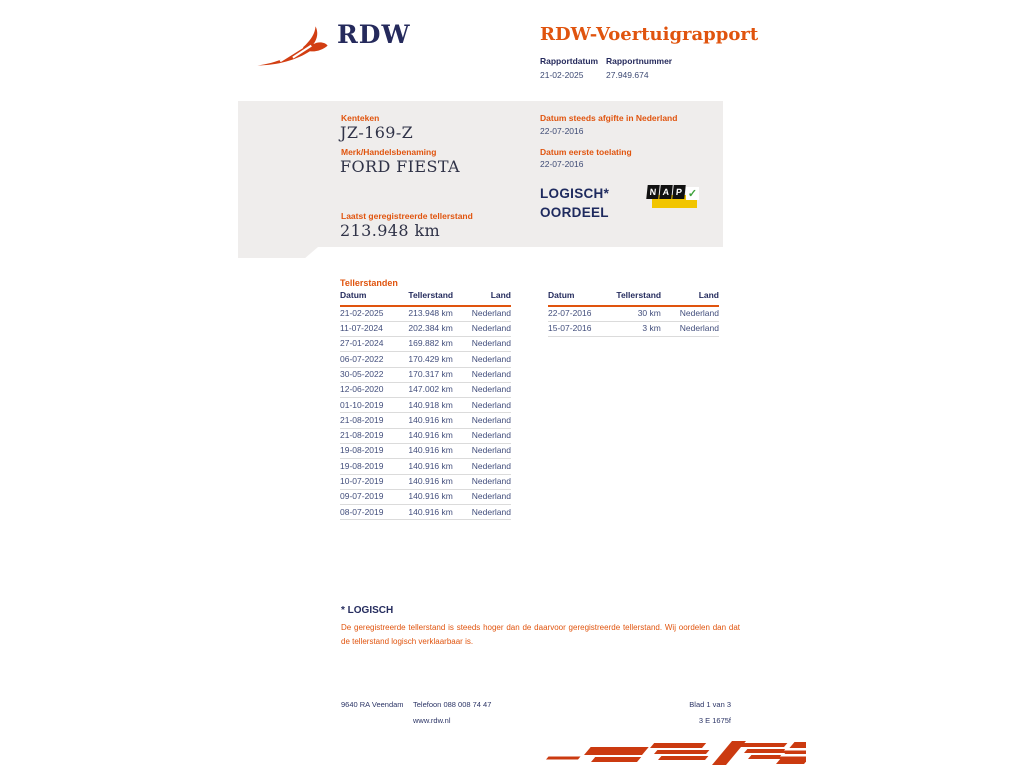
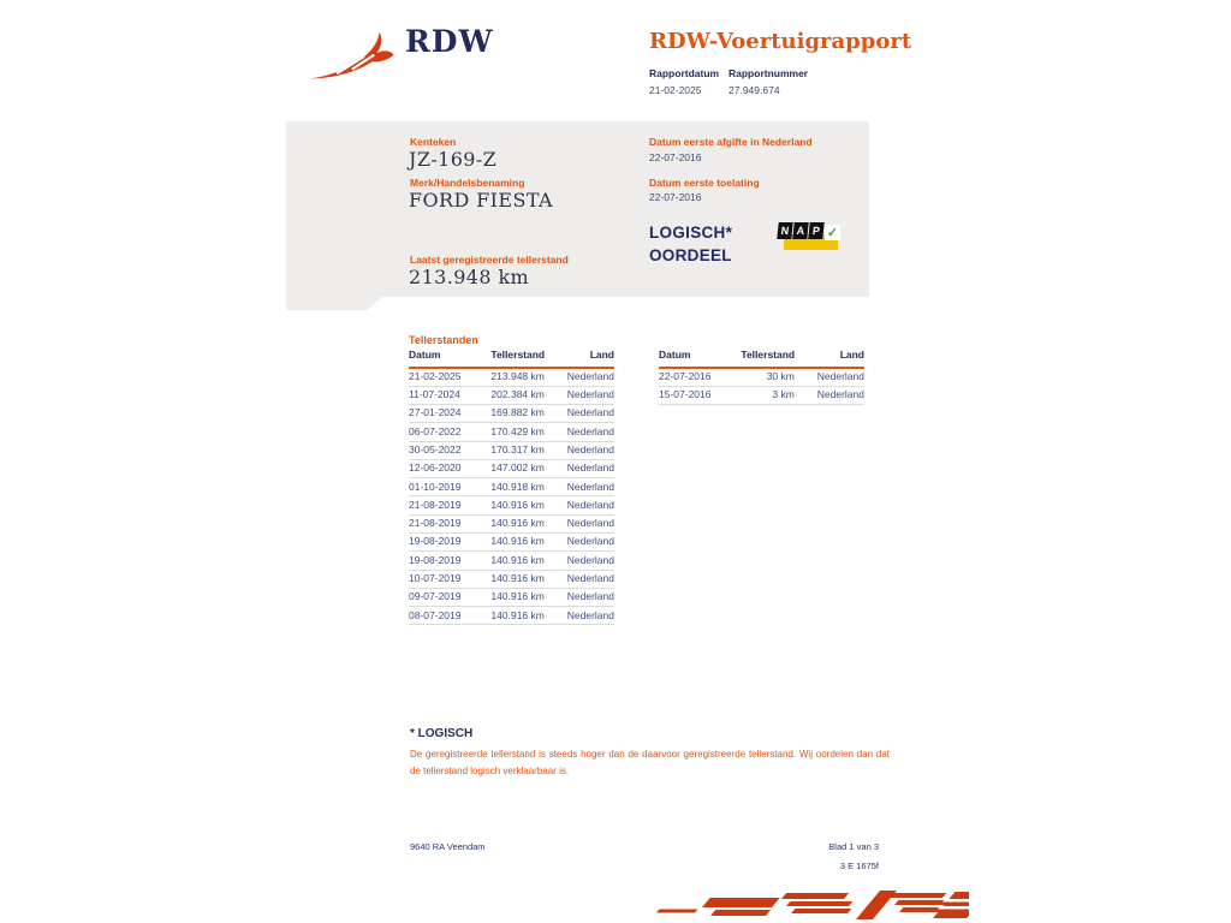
  RDW
  RDW-Voertuigrapport
  Rapportdatum
  21-02-2025
  Rapportnummer
  27.949.674
  Kenteken
  JZ-169-Z
  Merk/Handelsbenaming
  FORD FIESTA
  Laatst geregistreerde tellerstand
  213.948 km
- Datum steeds afgifte in Nederland
+ Datum eerste afgifte in Nederland
  22-07-2016
  Datum eerste toelating
  22-07-2016
  LOGISCH*
  OORDEEL
  ✓
  Tellerstanden
  Datum	Tellerstand	Land
  21-02-2025	213.948 km	Nederland
  11-07-2024	202.384 km	Nederland
  27-01-2024	169.882 km	Nederland
  06-07-2022	170.429 km	Nederland
  30-05-2022	170.317 km	Nederland
  12-06-2020	147.002 km	Nederland
  01-10-2019	140.918 km	Nederland
  21-08-2019	140.916 km	Nederland
  21-08-2019	140.916 km	Nederland
  19-08-2019	140.916 km	Nederland
  19-08-2019	140.916 km	Nederland
  10-07-2019	140.916 km	Nederland
  09-07-2019	140.916 km	Nederland
  08-07-2019	140.916 km	Nederland
  Datum	Tellerstand	Land
  22-07-2016	30 km	Nederland
  15-07-2016	3 km	Nederland
  * LOGISCH
  De geregistreerde tellerstand is steeds hoger dan de daarvoor geregistreerde tellerstand. Wij oordelen dan dat de tellerstand logisch verklaarbaar is.
  9640 RA Veendam
- Telefoon 088 008 74 47
- www.rdw.nl
  Blad 1 van 3
  3 E 1675f
